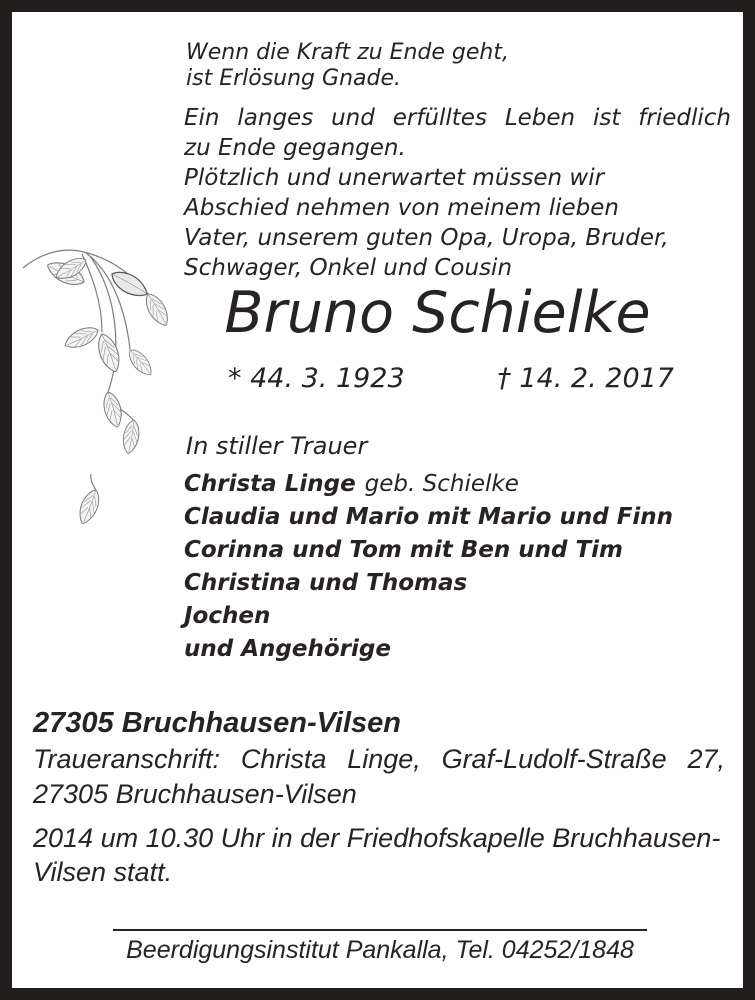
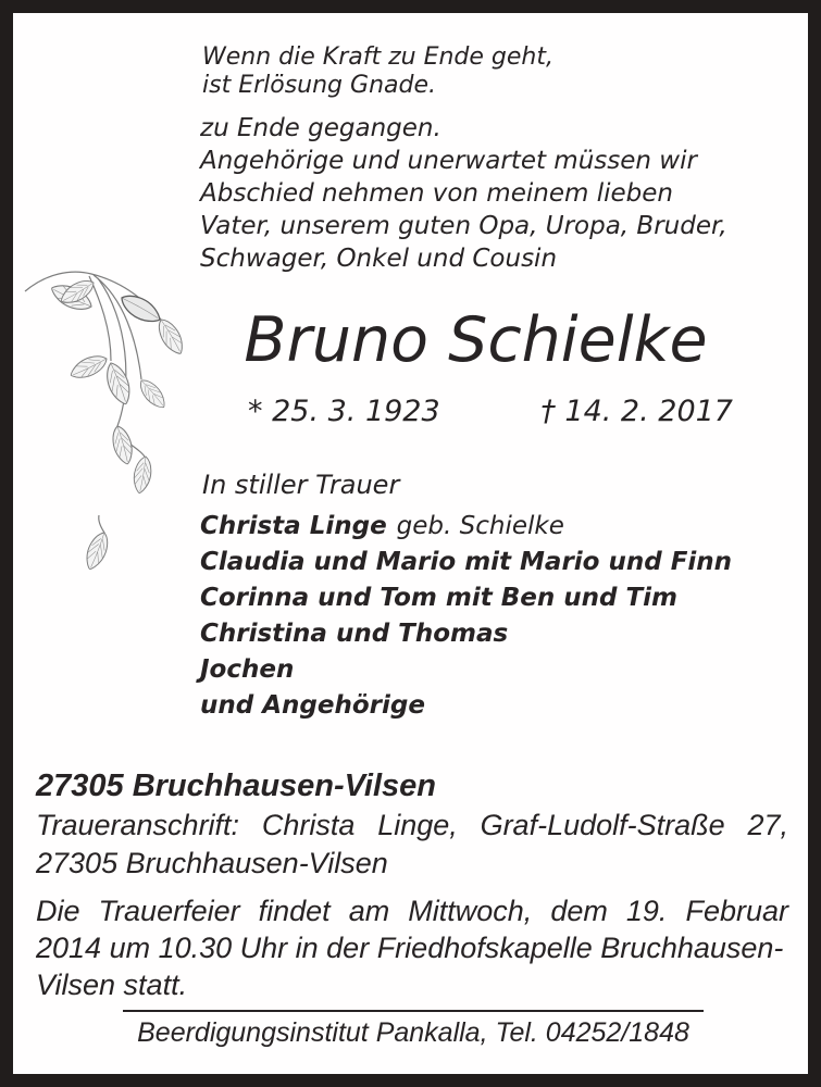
  Wenn die Kraft zu Ende geht,
  ist Erlösung Gnade.
- Ein langes und erfülltes Leben ist friedlich
  zu Ende gegangen.
- Plötzlich und unerwartet müssen wir
+ Angehörige und unerwartet müssen wir
  Abschied nehmen von meinem lieben
  Vater, unserem guten Opa, Uropa, Bruder,
  Schwager, Onkel und Cousin
  Bruno Schielke
- * 44. 3. 1923
+ * 25. 3. 1923
  † 14. 2. 2017
  In stiller Trauer
  Christa Linge geb. Schielke
  Claudia und Mario mit Mario und Finn
  Corinna und Tom mit Ben und Tim
  Christina und Thomas
  Jochen
  und Angehörige
  27305 Bruchhausen-Vilsen
  Traueranschrift: Christa Linge, Graf-Ludolf-Straße 27,
  27305 Bruchhausen-Vilsen
+ Die Trauerfeier findet am Mittwoch, dem 19. Februar
  2014 um 10.30 Uhr in der Friedhofskapelle Bruchhausen-
  Vilsen statt.
  Beerdigungsinstitut Pankalla, Tel. 04252/1848
